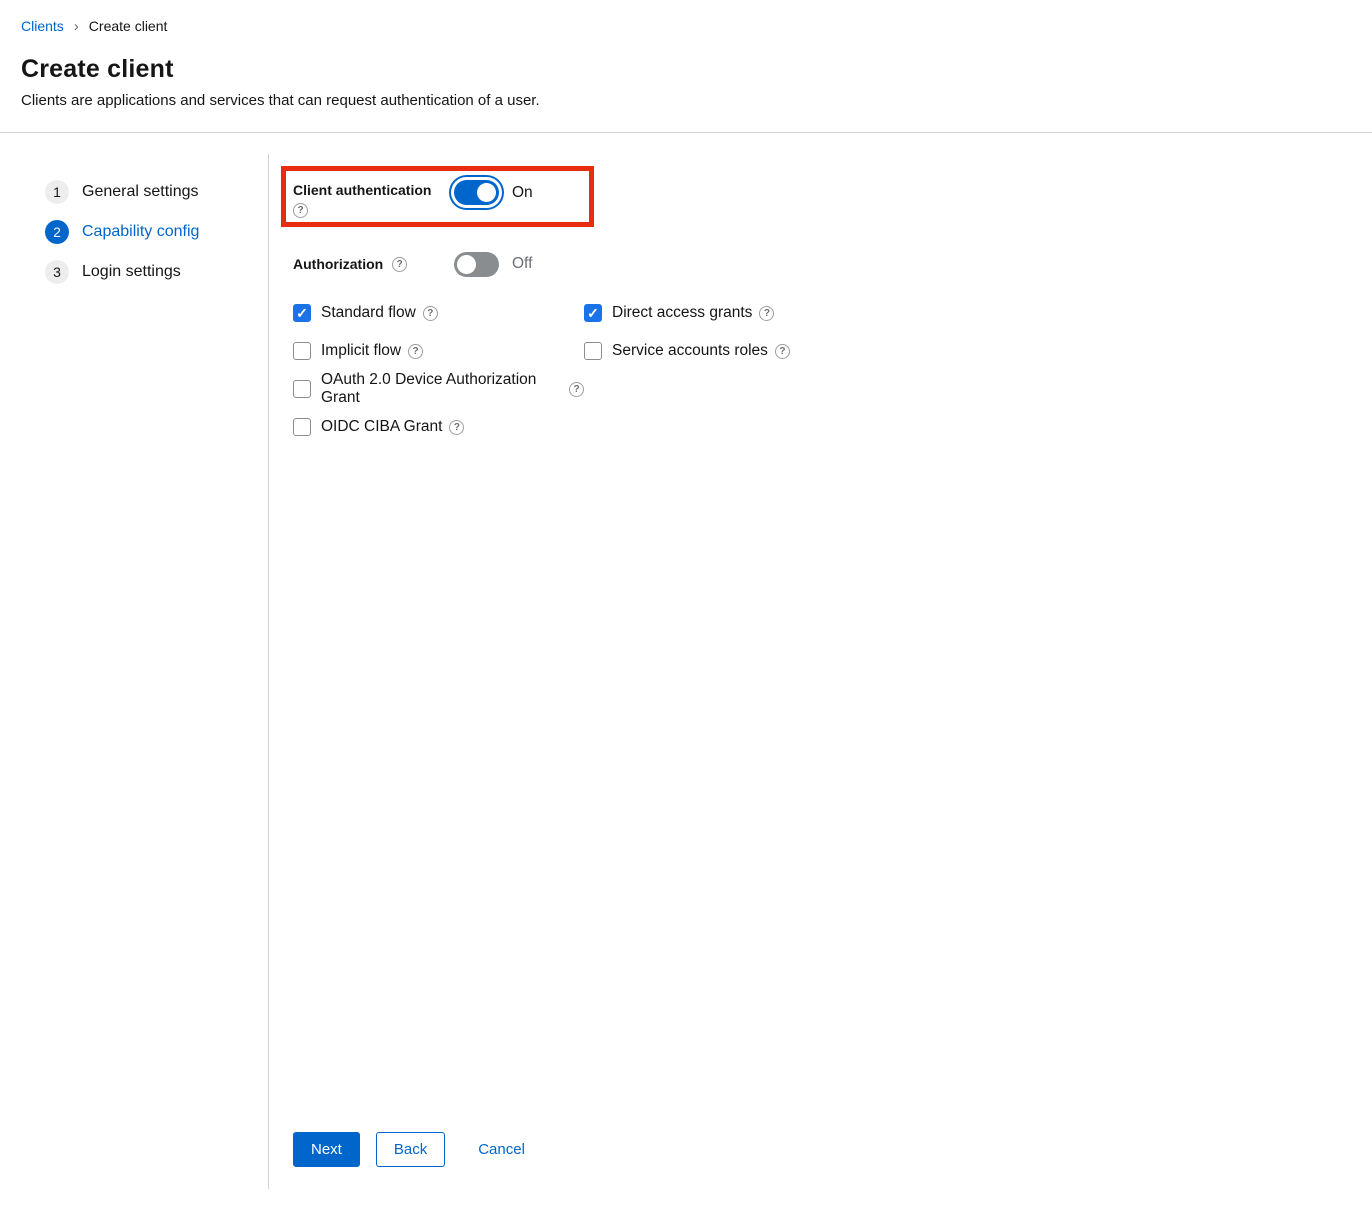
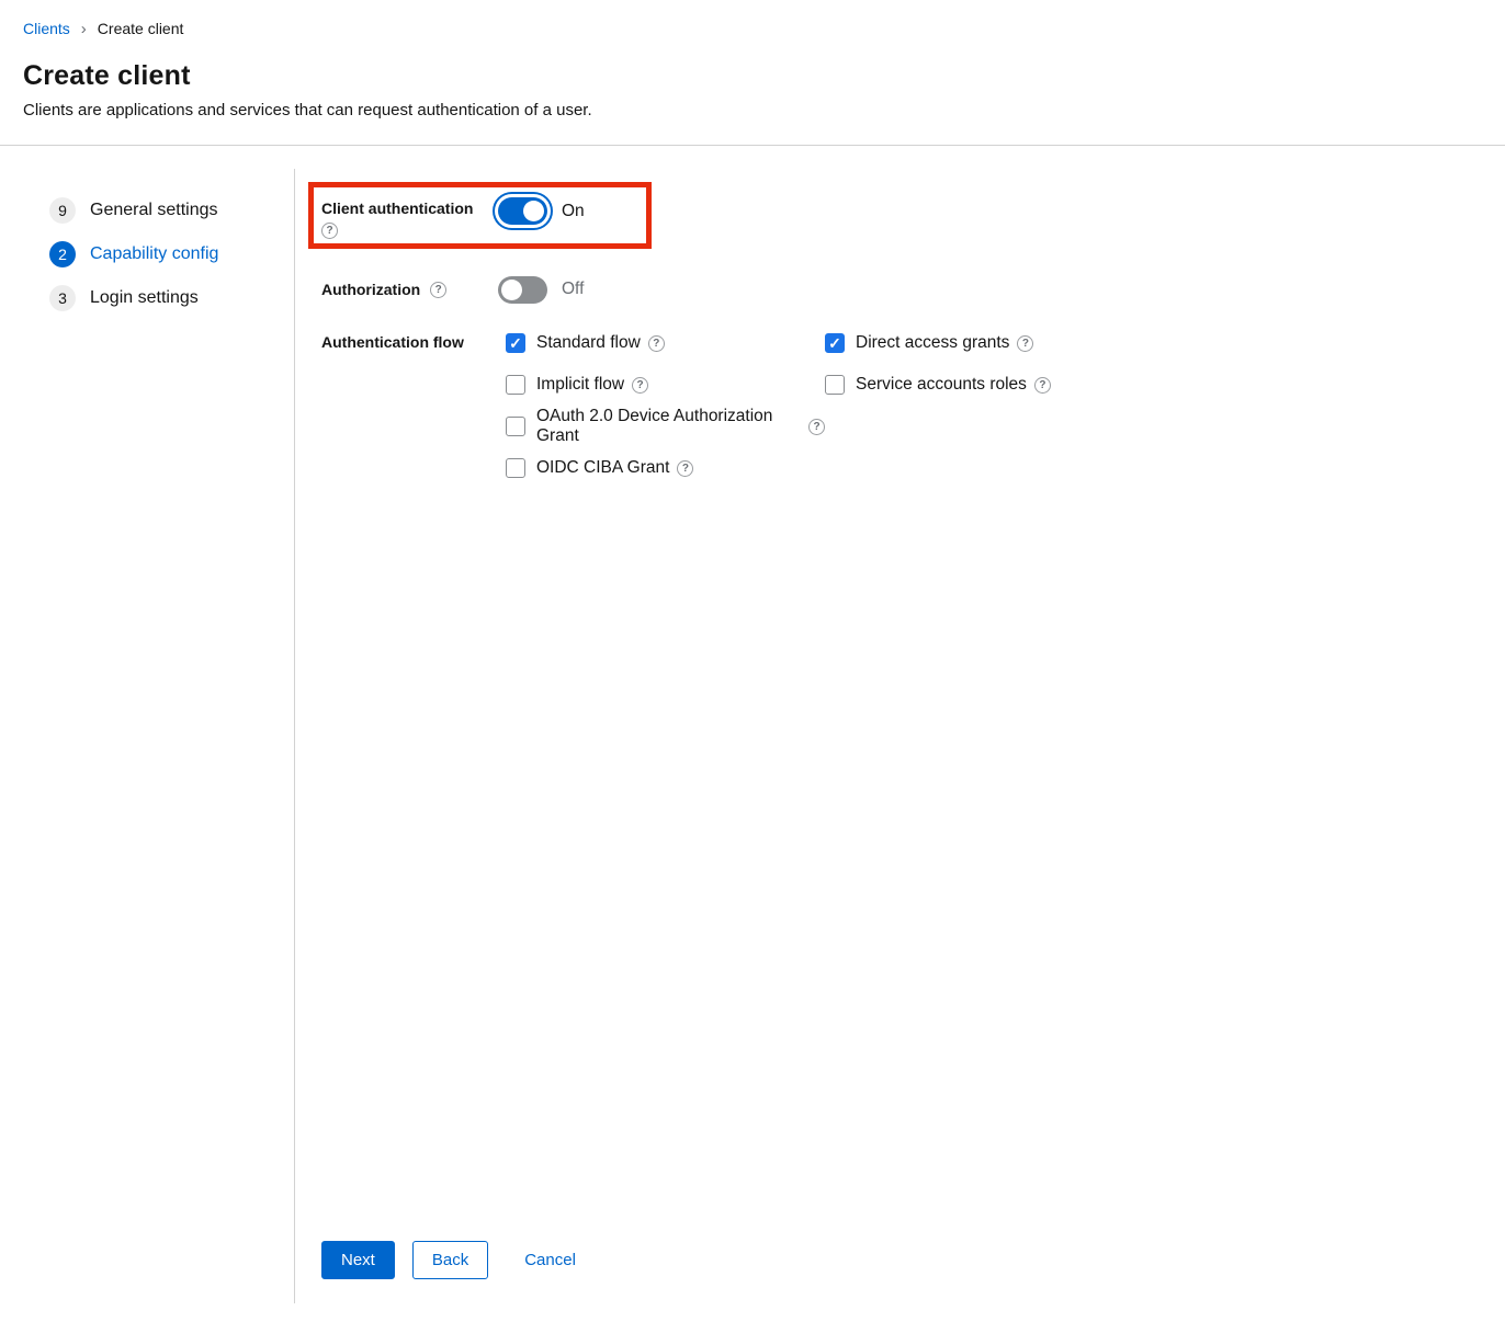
  Clients
  ›
  Create client
  Create client
  Clients are applications and services that can request authentication of a user.
- 1
+ 9
  General settings
  2
  Capability config
  3
  Login settings
  Client authentication
  ?
  On
  Authorization
  ?
  Off
+ Authentication flow
  Standard flow
  ?
  Direct access grants
  ?
  Implicit flow
  ?
  Service accounts roles
  ?
  OAuth 2.0 Device Authorization Grant
  ?
  OIDC CIBA Grant
  ?
  Next
  Back
  Cancel
